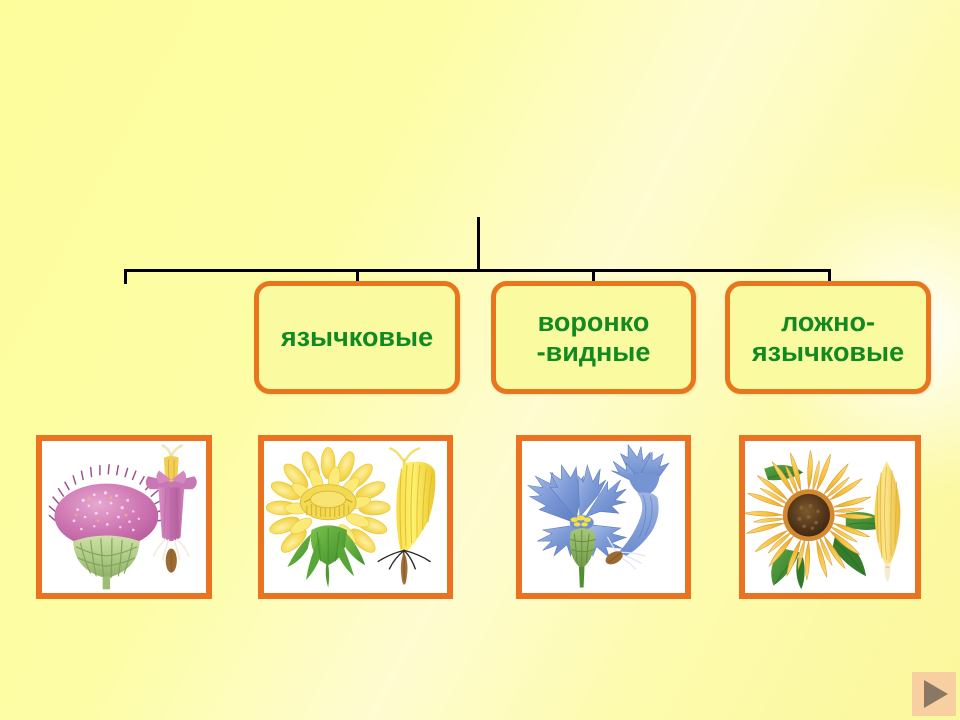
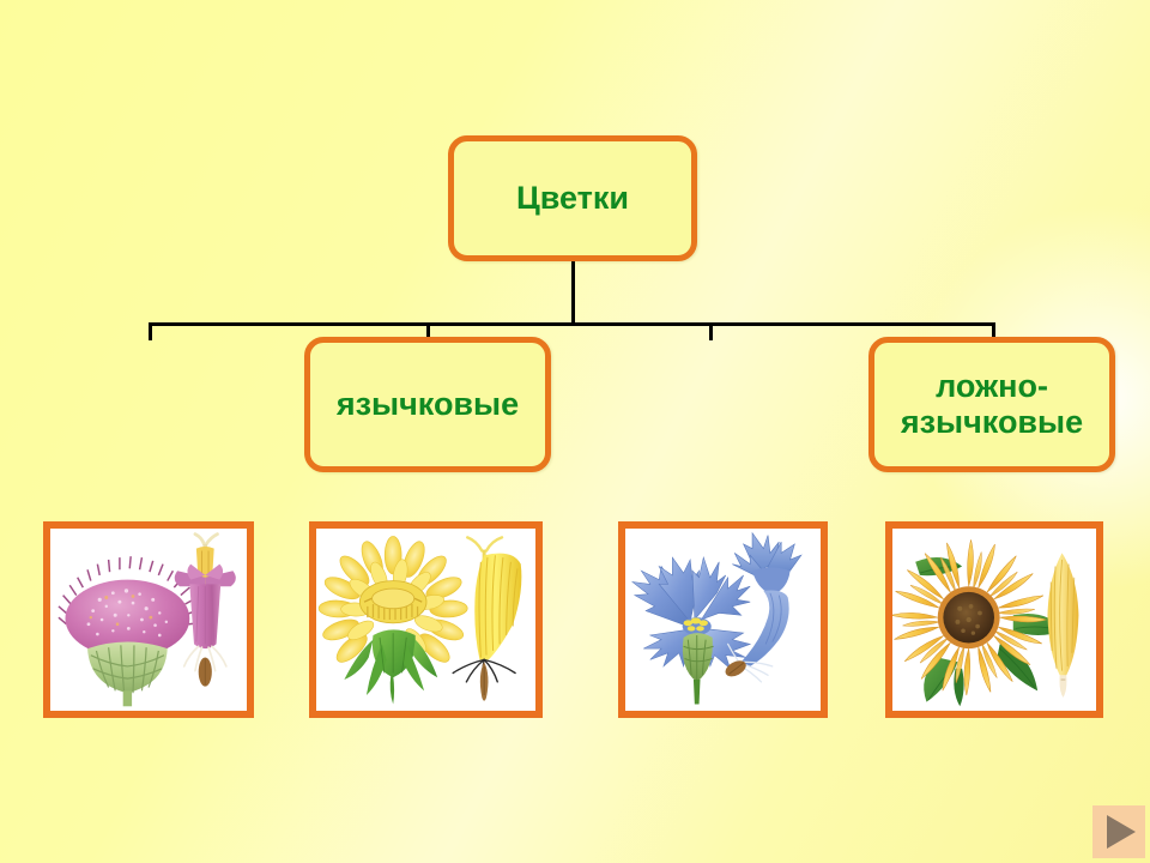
+ Цветки
  язычковые
- воронко
- -видные
  ложно-
  язычковые
